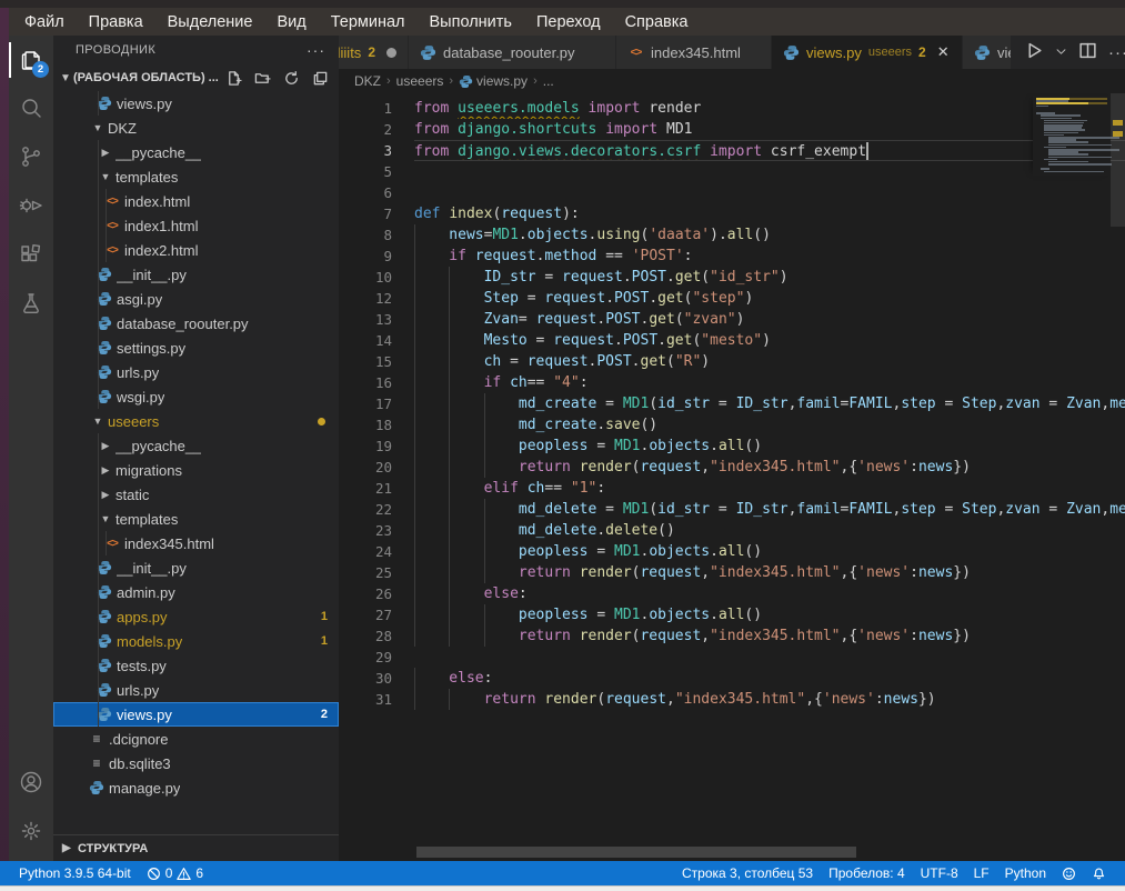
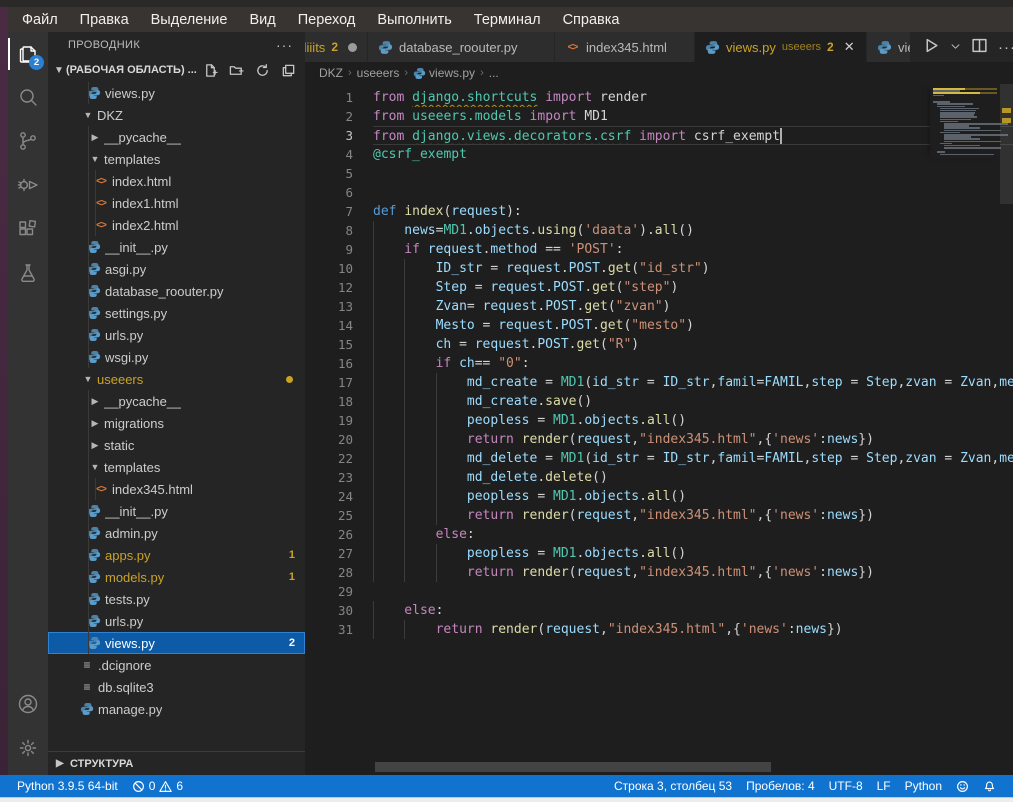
  Файл
  Правка
  Выделение
  Вид
- Терминал
+ Переход
  Выполнить
- Переход
+ Терминал
  Справка
  2
  ПРОВОДНИК
  ···
  ▼
  (РАБОЧАЯ ОБЛАСТЬ) ...
  views.py
  ▼
  DKZ
  ▶
  __pycache__
  ▼
  templates
  <>
  index.html
  <>
  index1.html
  <>
  index2.html
  __init__.py
  asgi.py
  database_roouter.py
  settings.py
  urls.py
  wsgi.py
  ▼
  useeers
  ▶
  __pycache__
  ▶
  migrations
  ▶
  static
  ▼
  templates
  <>
  index345.html
  __init__.py
  admin.py
  apps.py
  1
  models.py
  1
  tests.py
  urls.py
  views.py
  2
  ≡
  .dcignore
  ≡
  db.sqlite3
  manage.py
  ▶
  СТРУКТУРА
  iiits
  2
  database_roouter.py
  <>
  index345.html
  views.py
  useeers
  2
  ✕
  DKZ
  ›
  useeers
  ›
  views.py
  ›
  ...
  1
- from useeers.models import render
+ from django.shortcuts import render
  2
- from django.shortcuts import MD1
+ from useeers.models import MD1
  3
  from django.views.decorators.csrf import csrf_exempt
+ 4
+ @csrf_exempt
  5
  6
  7
  def index(request):
  8
  news=MD1.objects.using('daata').all()
  9
  if request.method == 'POST':
  10
  ID_str = request.POST.get("id_str")
  12
  Step = request.POST.get("step")
  13
  Zvan= request.POST.get("zvan")
  14
  Mesto = request.POST.get("mesto")
  15
  ch = request.POST.get("R")
  16
- if ch== "4":
+ if ch== "0":
  17
  md_create = MD1(id_str = ID_str,famil=FAMIL,step = Step,zvan = Zvan,me
  18
  md_create.save()
  19
  peopless = MD1.objects.all()
  20
  return render(request,"index345.html",{'news':news})
- 21
- elif ch== "1":
  22
  md_delete = MD1(id_str = ID_str,famil=FAMIL,step = Step,zvan = Zvan,me
  23
  md_delete.delete()
  24
  peopless = MD1.objects.all()
  25
  return render(request,"index345.html",{'news':news})
  26
  else:
  27
  peopless = MD1.objects.all()
  28
  return render(request,"index345.html",{'news':news})
  29
  30
  else:
  31
  return render(request,"index345.html",{'news':news})
  Python 3.9.5 64-bit
  0
  6
  Строка 3, столбец 53
  Пробелов: 4
  UTF-8
  LF
  Python
